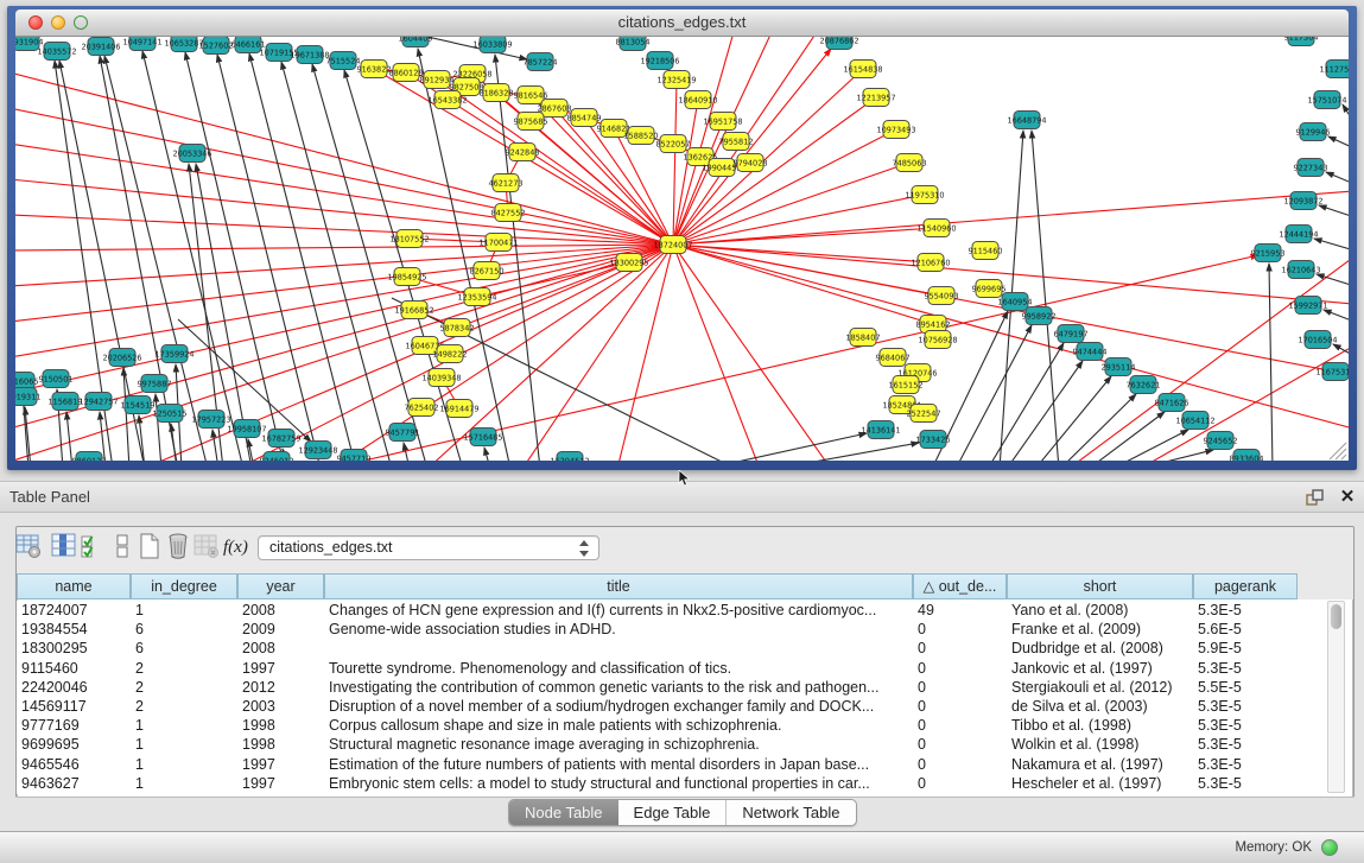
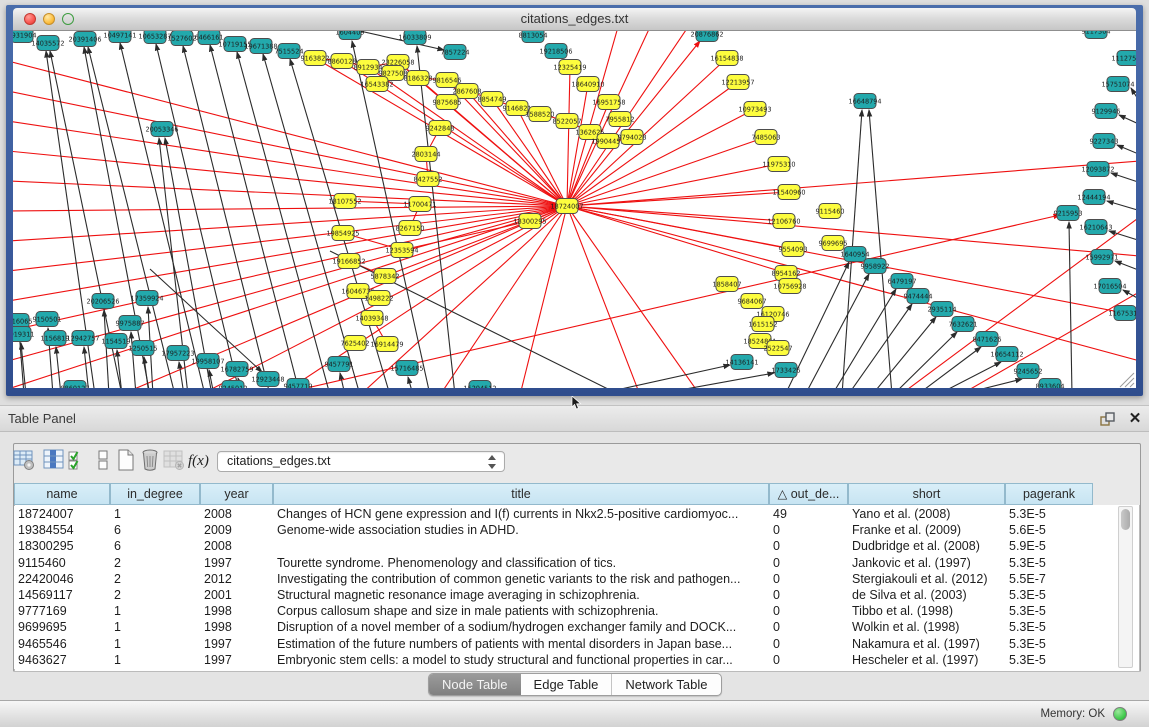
  citations_edges.txt
  14035572
  20391406
  10653287
  1527602
  6466161
  10719155
  19671388
  7515524
  16033809
  7857224
  19218506
  111275
  15751074
  9129946
  9227343
  12093872
  12444194
  9215953
  16210643
  15992971
  17016504
  1167531
  16648794
  1640954
  9958922
  6479197
  9474444
  2935114
  7632621
  8471626
  10654112
  9245652
  8933604
  9115460
  9699695
  18724007
  18300295
  9163822
  8860128
  8912934
  23226058
  9827508
  16543382
  8186328
  9816546
  2867608
  9875685
  8854749
  914682
  1588520
  8522057
  12325419
  18640910
  16951758
  7955812
  1362625
  1990445
  9794028
  9242848
- 4621273
+ 2803144
  8427552
  18107552
  11700471
  8267150
  19854925
  12353594
  19166852
  5878342
  1604673
  1498222
  14039348
  7625402
  16914479
  9457791
  15716485
  16154838
  12213957
  10973493
  7485063
  11975310
  11540960
  12106760
  9554093
  8954162
  1858407
  10756928
  9684067
  16120746
  1615152
  185248
  2522547
  14136141
  1733426
  20053346
  20206526
  17359924
  16065
  9150501
  9975887
  19311
  1156819
  12942757
  1154519
  1250515
  17957223
  19958107
  16782759
  12923448
  9457719
  Table Panel
  ✕
  f(x)
  citations_edges.txt
  name
  in_degree
  year
  title
  △ out_de...
  short
  pagerank
  18724007
  1
  2008
  Changes of HCN gene expression and I(f) currents in Nkx2.5-positive cardiomyoc...
  49
  Yano et al. (2008)
  5.3E-5
  19384554
  6
  2009
  Genome-wide association studies in ADHD.
  0
  Franke et al. (2009)
  5.6E-5
  18300295
  6
  2008
  0
  Dudbridge et al. (2008)
  5.9E-5
  9115460
  2
  1997
  Tourette syndrome. Phenomenology and classification of tics.
  0
  Jankovic et al. (1997)
  5.3E-5
  22420046
  2
  2012
  Investigating the contribution of common genetic variants to the risk and pathogen...
  0
  Stergiakouli et al. (2012)
- 5.5E-5
+ 5.5E-7
  14569117
  2
- 2003
+ 2001
- Disruption of a novel member of a sodium/hydrogen exchanger family and DOCK...
+ Structural magnetic resonance image averaging in schizophrenia.
  0
  de Silva et al. (2003)
  5.3E-5
  9777169
  1
  1998
  Corpus callosum shape and size in male patients with schizophrenia.
  0
  Tibbo et al. (1998)
  5.3E-5
  9699695
  1
  1998
- Structural magnetic resonance image averaging in schizophrenia.
+ Disruption of a novel member of a sodium/hydrogen exchanger family and DOCK...
  0
  Wolkin et al. (1998)
  5.3E-5
  9465546
  1
  1997
  Estimation of the future numbers of patients with mental disorders in Japan base...
  0
  Nakamura et al. (1997)
  5.3E-5
  9463627
  1
  1997
  Embryonic stem cells: a model to study structural and functional properties in car...
  0
  Hescheler et al. (1997)
  5.3E-5
  Node Table
  Edge Table
  Network Table
  Memory: OK
